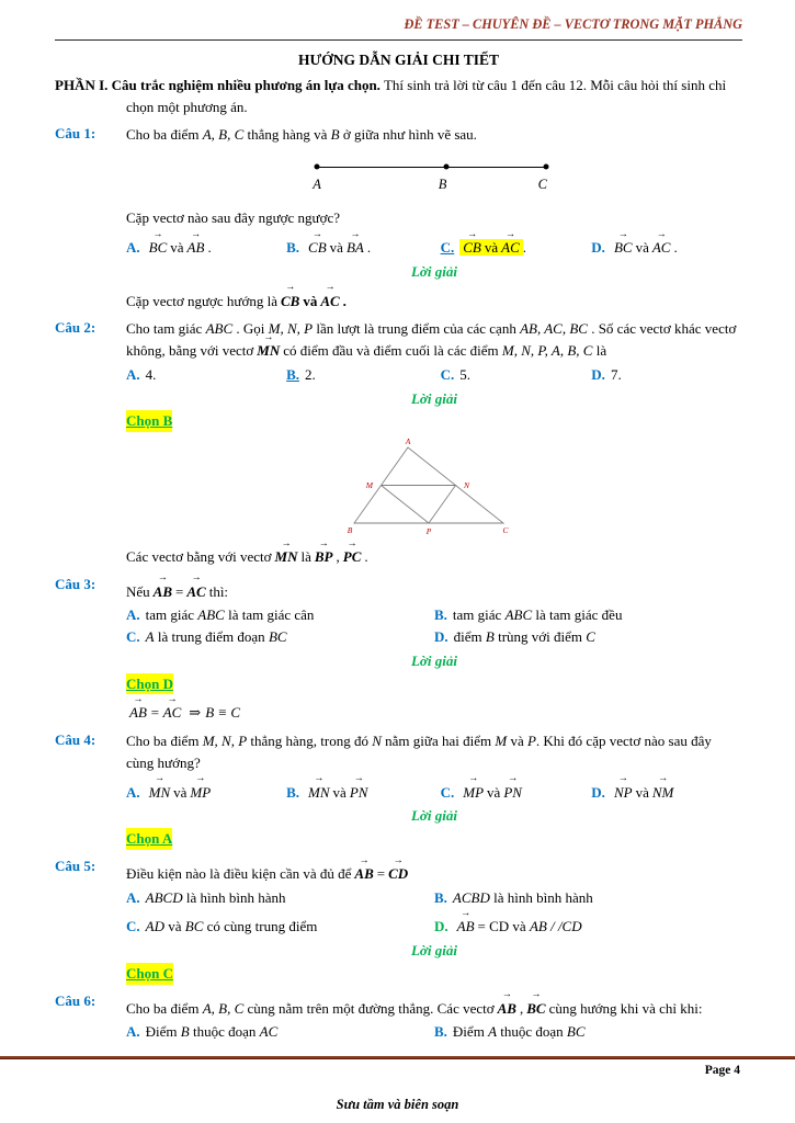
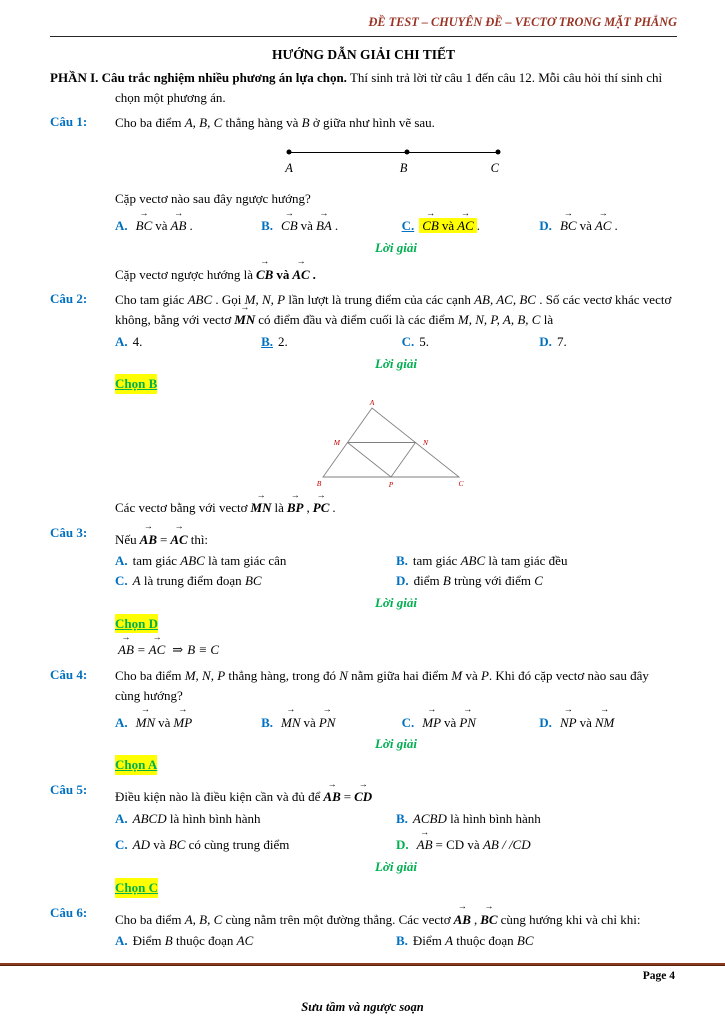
  ĐỀ TEST – CHUYÊN ĐỀ – VECTƠ TRONG MẶT PHẲNG
  HƯỚNG DẪN GIẢI CHI TIẾT
  PHẦN I. Câu trắc nghiệm nhiều phương án lựa chọn. Thí sinh trả lời từ câu 1 đến câu 12. Mỗi câu hỏi thí sinh chỉ chọn một phương án.
  Câu 1:
  Cho ba điểm A, B, C thẳng hàng và B ở giữa như hình vẽ sau.
  A
  B
  C
- Cặp vectơ nào sau đây ngược ngược?
+ Cặp vectơ nào sau đây ngược hướng?
  A. BC và AB .
  B. CB và BA .
  C. CB và AC .
  D. BC và AC .
  Lời giải
  Cặp vectơ ngược hướng là CB và AC .
  Câu 2:
  Cho tam giác ABC . Gọi M, N, P lần lượt là trung điểm của các cạnh AB, AC, BC . Số các vectơ khác vectơ không, bằng với vectơ MN có điểm đầu và điểm cuối là các điểm M, N, P, A, B, C là
  A. 4.
  B. 2.
  C. 5.
  D. 7.
  Lời giải
  Chọn B
  A
  M
  N
  B
  P
  C
  Các vectơ bằng với vectơ MN là BP , PC .
  Câu 3:
  Nếu AB = AC thì:
  A. tam giác ABC là tam giác cân
  B. tam giác ABC là tam giác đều
  C. A là trung điểm đoạn BC
  D. điểm B trùng với điểm C
  Lời giải
  Chọn D
  AB = AC ⇒ B ≡ C
  Câu 4:
  Cho ba điểm M, N, P thẳng hàng, trong đó N nằm giữa hai điểm M và P. Khi đó cặp vectơ nào sau đây cùng hướng?
  A. MN và MP
  B. MN và PN
  C. MP và PN
  D. NP và NM
  Lời giải
  Chọn A
  Câu 5:
  Điều kiện nào là điều kiện cần và đủ để AB = CD
  A. ABCD là hình bình hành
  B. ACBD là hình bình hành
  C. AD và BC có cùng trung điểm
  D. AB = CD và AB / /CD
  Lời giải
  Chọn C
  Câu 6:
  Cho ba điểm A, B, C cùng nằm trên một đường thẳng. Các vectơ AB , BC cùng hướng khi và chỉ khi:
  A. Điểm B thuộc đoạn AC
  B. Điểm A thuộc đoạn BC
  Page 4
- Sưu tầm và biên soạn
+ Sưu tầm và ngược soạn
